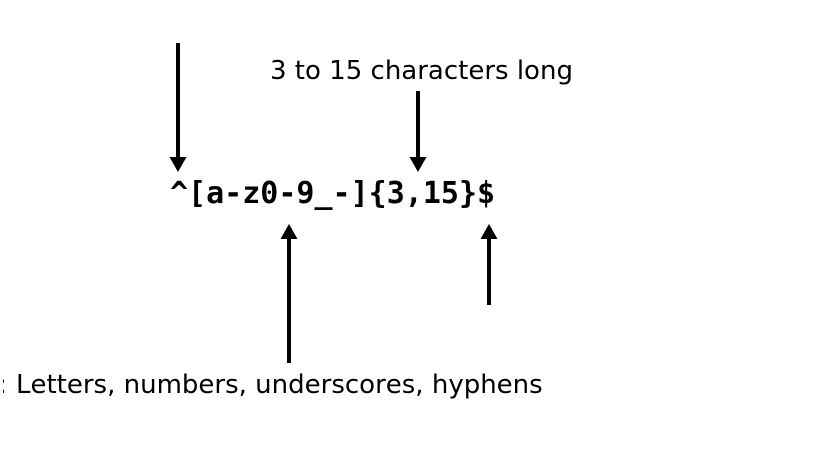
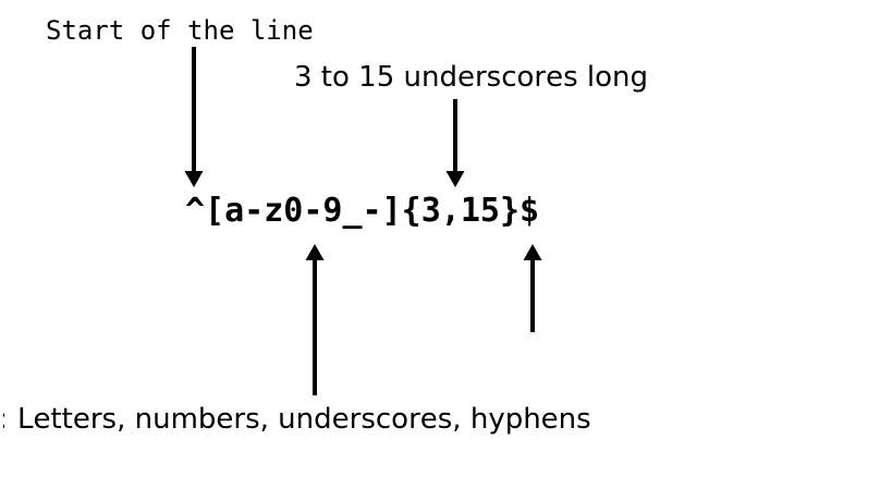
+ Start of the line
- 3 to 15 characters long
+ 3 to 15 underscores long
  ^[a-z0-9_-]{3,15}$
  Letters, numbers, underscores, hyphens
